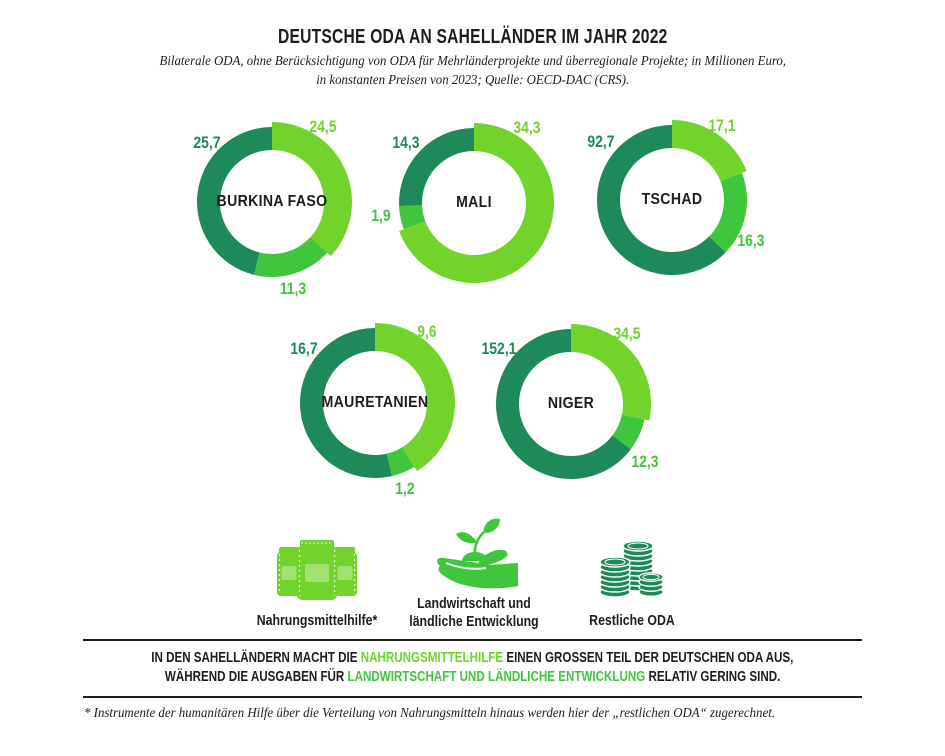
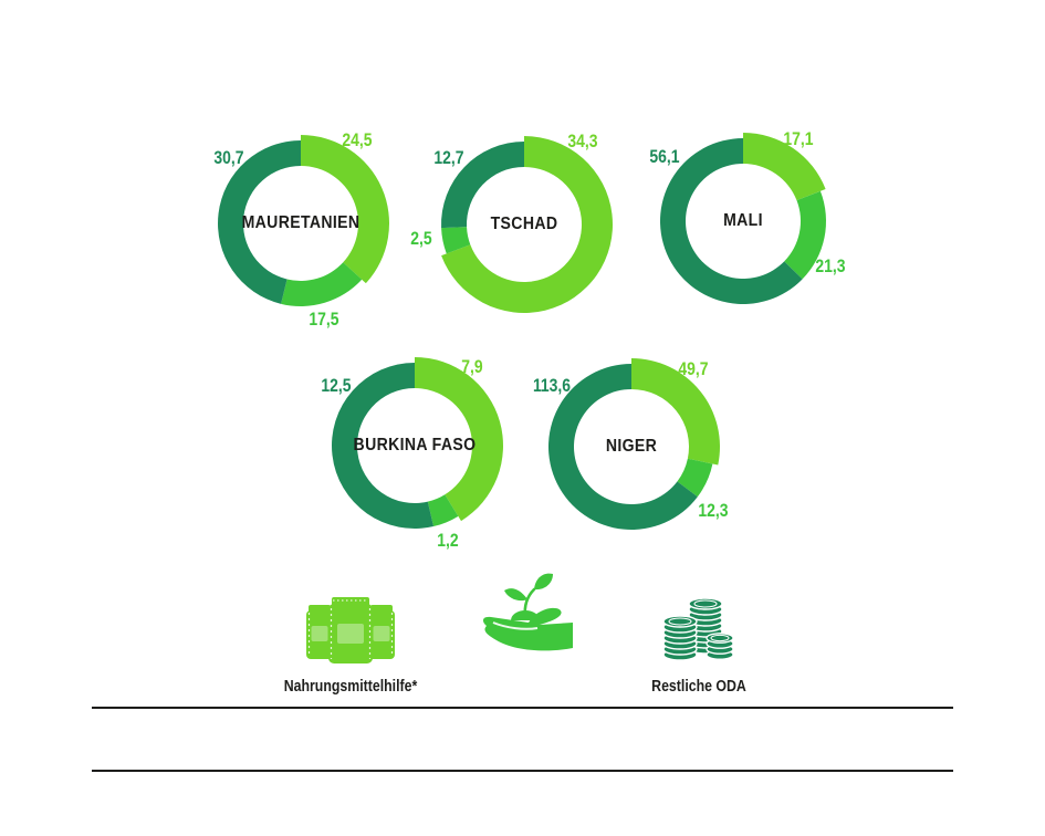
- DEUTSCHE ODA AN SAHELLÄNDER IM JAHR 2022
- Bilaterale ODA, ohne Berücksichtigung von ODA für Mehrländerprojekte und überregionale Projekte; in Millionen Euro,
- in konstanten Preisen von 2023; Quelle: OECD-DAC (CRS).
- BURKINA FASO
+ MAURETANIEN
- 25,7
+ 30,7
  24,5
- 11,3
+ 17,5
- MALI
+ TSCHAD
- 14,3
+ 12,7
  34,3
- 1,9
+ 2,5
- TSCHAD
+ MALI
- 92,7
+ 56,1
  17,1
- 16,3
+ 21,3
- MAURETANIEN
+ BURKINA FASO
- 16,7
+ 12,5
- 9,6
+ 7,9
  1,2
  NIGER
- 152,1
+ 113,6
- 34,5
+ 49,7
  12,3
  Nahrungsmittelhilfe*
- Landwirtschaft und
- ländliche Entwicklung
  Restliche ODA
- IN DEN SAHELLÄNDERN MACHT DIE NAHRUNGSMITTELHILFE EINEN GROSSEN TEIL DER DEUTSCHEN ODA AUS,
- WÄHREND DIE AUSGABEN FÜR LANDWIRTSCHAFT UND LÄNDLICHE ENTWICKLUNG RELATIV GERING SIND.
- * Instrumente der humanitären Hilfe über die Verteilung von Nahrungsmitteln hinaus werden hier der „restlichen ODA“ zugerechnet.
